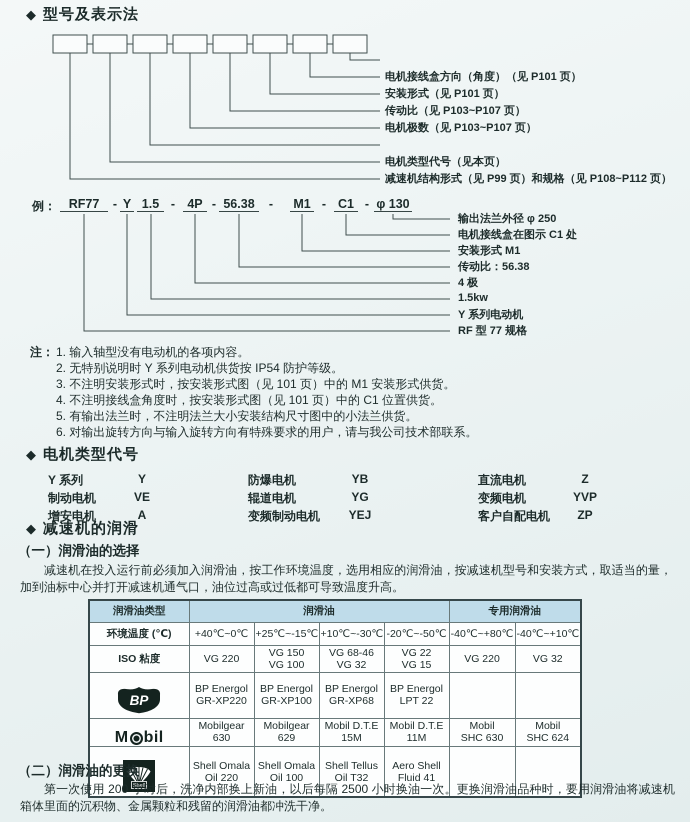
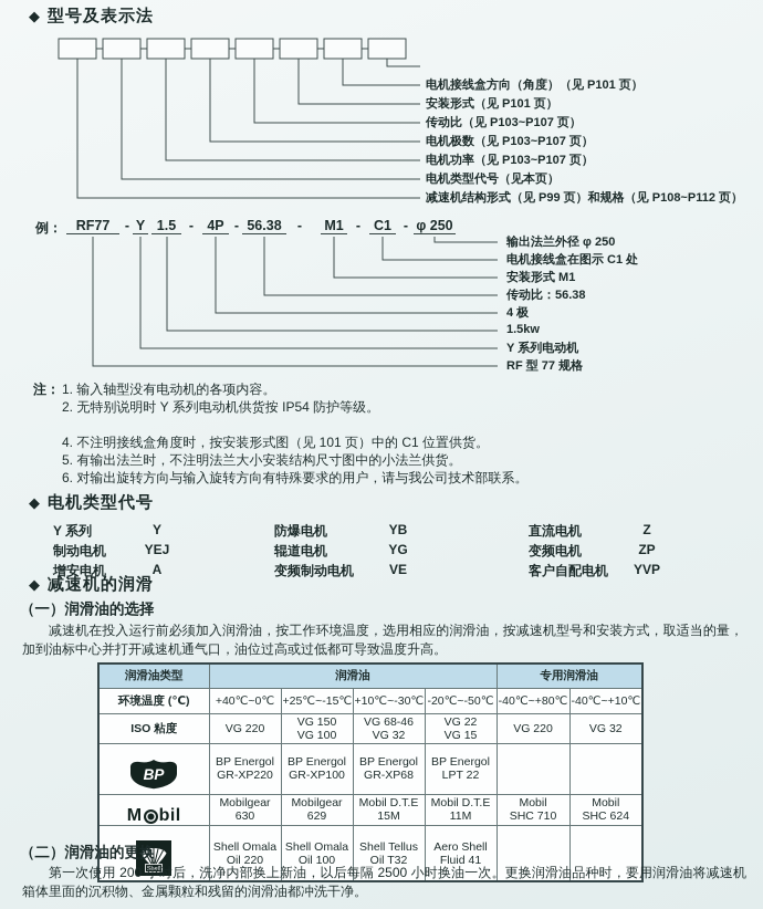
  ◆ 型号及表示法
  电机接线盒方向（角度）（见 P101 页）
  安装形式（见 P101 页）
  传动比（见 P103~P107 页）
  电机极数（见 P103~P107 页）
+ 电机功率（见 P103~P107 页）
  电机类型代号（见本页）
  减速机结构形式（见 P99 页）和规格（见 P108~P112 页）
  例：
  RF77
  Y
  1.5
  4P
  56.38
  M1
  C1
- φ 130
+ φ 250
  -
  -
  -
  -
  -
  -
  输出法兰外径 φ 250
  电机接线盒在图示 C1 处
  安装形式 M1
  传动比：56.38
  4 极
  1.5kw
  Y 系列电动机
  RF 型 77 规格
  注：
  1. 输入轴型没有电动机的各项内容。
  2. 无特别说明时 Y 系列电动机供货按 IP54 防护等级。
- 3. 不注明安装形式时，按安装形式图（见 101 页）中的 M1 安装形式供货。
  4. 不注明接线盒角度时，按安装形式图（见 101 页）中的 C1 位置供货。
  5. 有输出法兰时，不注明法兰大小安装结构尺寸图中的小法兰供货。
  6. 对输出旋转方向与输入旋转方向有特殊要求的用户，请与我公司技术部联系。
  ◆ 电机类型代号
  Y 系列
  Y
  制动电机
- VE
+ YEJ
  增安电机
  A
  防爆电机
  YB
  辊道电机
  YG
  变频制动电机
- YEJ
+ VE
  直流电机
  Z
  变频电机
- YVP
+ ZP
  客户自配电机
- ZP
+ YVP
  ◆ 减速机的润滑
  （一）润滑油的选择
  减速机在投入运行前必须加入润滑油，按工作环境温度，选用相应的润滑油，按减速机型号和安装方式，取适当的量，加到油标中心并打开减速机通气口，油位过高或过低都可导致温度升高。
  润滑油类型	润滑油	专用润滑油
  环境温度 (℃)	+40℃~0℃	+25℃~-15℃	+10℃~-30℃	-20℃~-50℃	-40℃~+80℃	-40℃~+10℃
  ISO 粘度	VG 220	VG 150 VG 100	VG 68-46 VG 32	VG 22 VG 15	VG 220	VG 32
  BP	BP Energol GR-XP220	BP Energol GR-XP100	BP Energol GR-XP68	BP Energol LPT 22
- M bil	Mobilgear 630	Mobilgear 629	Mobil D.T.E 15M	Mobil D.T.E 11M	Mobil SHC 630	Mobil SHC 624
+ M bil	Mobilgear 630	Mobilgear 629	Mobil D.T.E 15M	Mobil D.T.E 11M	Mobil SHC 710	Mobil SHC 624
  	Shell Omala Oil 220	Shell Omala Oil 100	Shell Tellus Oil T32	Aero Shell Fluid 41
  （二）润滑油的更换
  第一次使用 200 小时后，洗净内部换上新油，以后每隔 2500 小时换油一次。更换润滑油品种时，要用润滑油将减速机箱体里面的沉积物、金属颗粒和残留的润滑油都冲洗干净。
